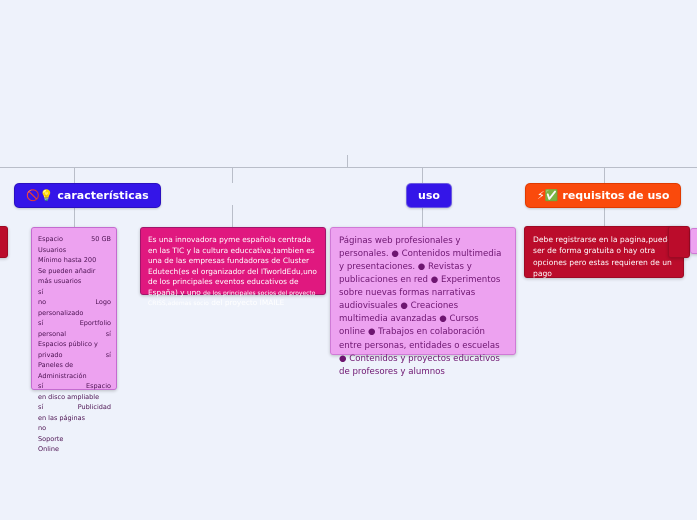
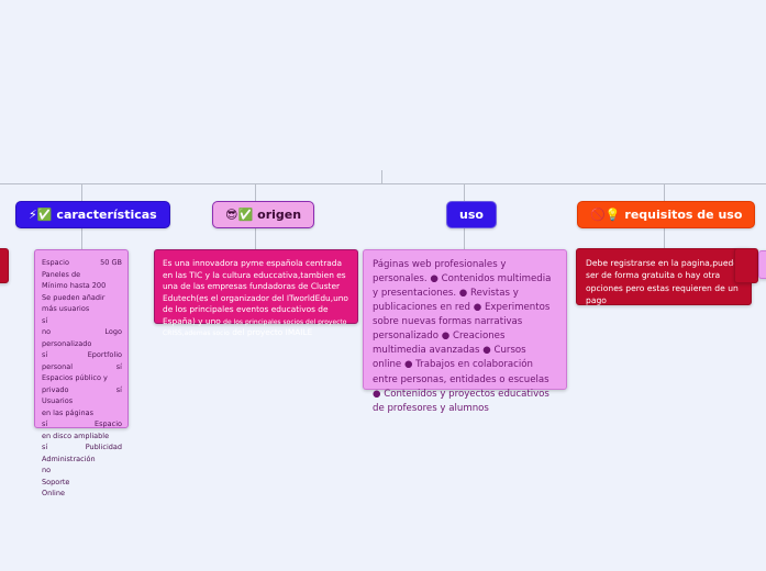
- 🚫💡
+ ⚡✅
  características
+ 😎✅
+ origen
  uso
- ⚡✅
+ 🚫💡
  requisitos de uso
  Espacio
  50 GB
- Usuarios
+ Paneles de
  Mínimo hasta 200
  Se pueden añadir
  más usuarios
  sí
  no
  Logo
  personalizado
  sí
  Eportfolio
  personal
  sí
  Espacios público y
  privado
  sí
- Paneles de
+ Usuarios
- Administración
+ en las páginas
  sí
  Espacio
  en disco ampliable
  sí
  Publicidad
- en las páginas
+ Administración
  no
  Soporte
  Online
  Es una innovadora pyme española centrada en las TIC y la cultura educcativa,tambien es una de las empresas fundadoras de Cluster Edutech(es el organizador del ITworldEdu,uno de los principales eventos educativos de España) y uno
- Páginas web profesionales y personales. ● Contenidos multimedia y presentaciones. ● Revistas y publicaciones en red ● Experimentos sobre nuevas formas narrativas audiovisuales ● Creaciones multimedia avanzadas ● Cursos online ● Trabajos en colaboración entre personas, entidades o escuelas ● Contenidos y proyectos educativos de profesores y alumnos
+ Páginas web profesionales y personales. ● Contenidos multimedia y presentaciones. ● Revistas y publicaciones en red ● Experimentos sobre nuevas formas narrativas personalizado ● Creaciones multimedia avanzadas ● Cursos online ● Trabajos en colaboración entre personas, entidades o escuelas ● Contenidos y proyectos educativos de profesores y alumnos
  Debe registrarse en la pagina,pued ser de forma gratuita o hay otra opciones pero estas requieren de un pago
